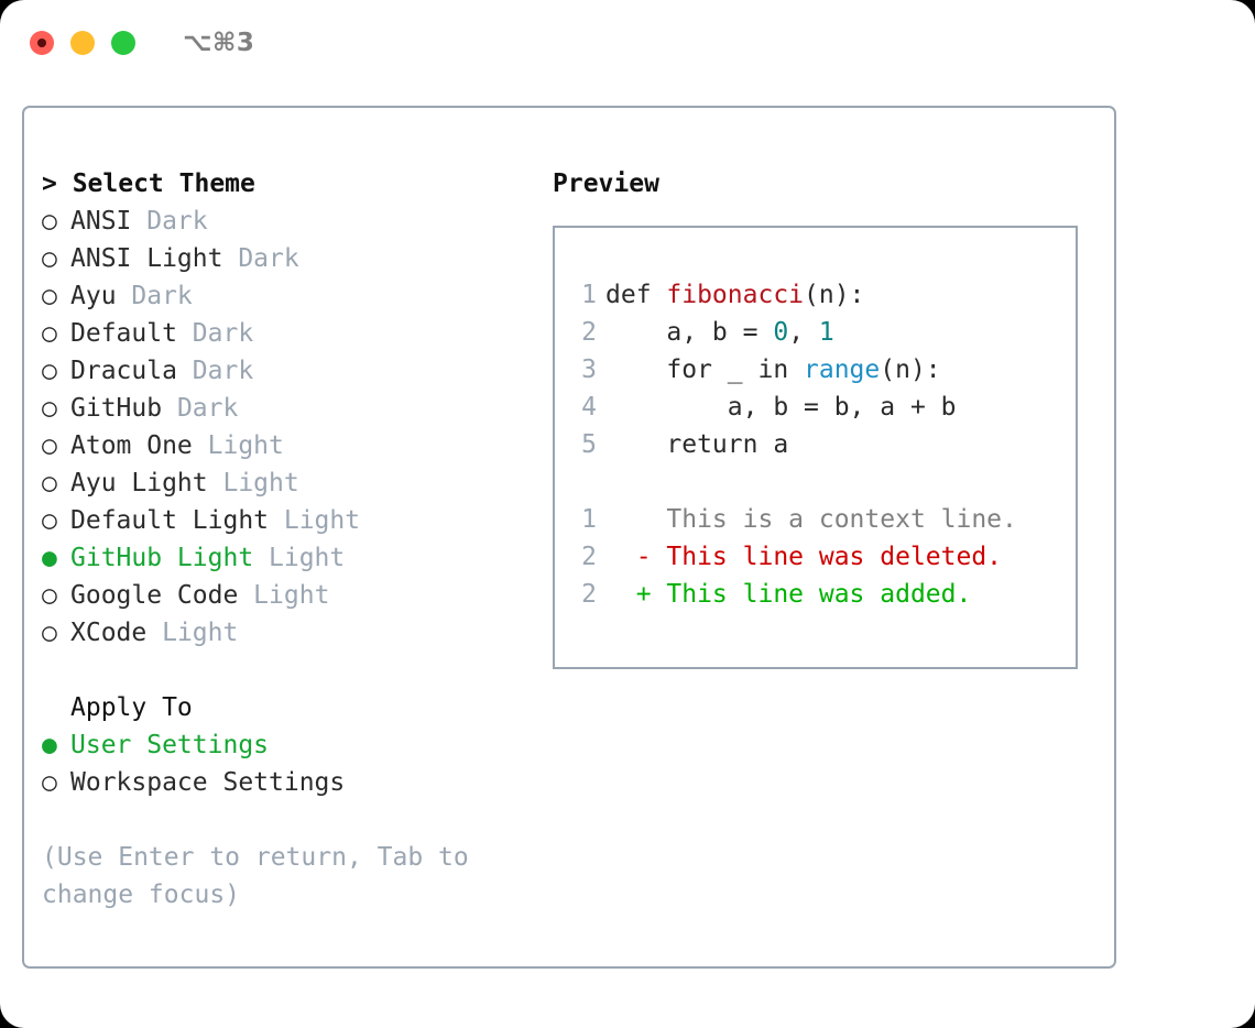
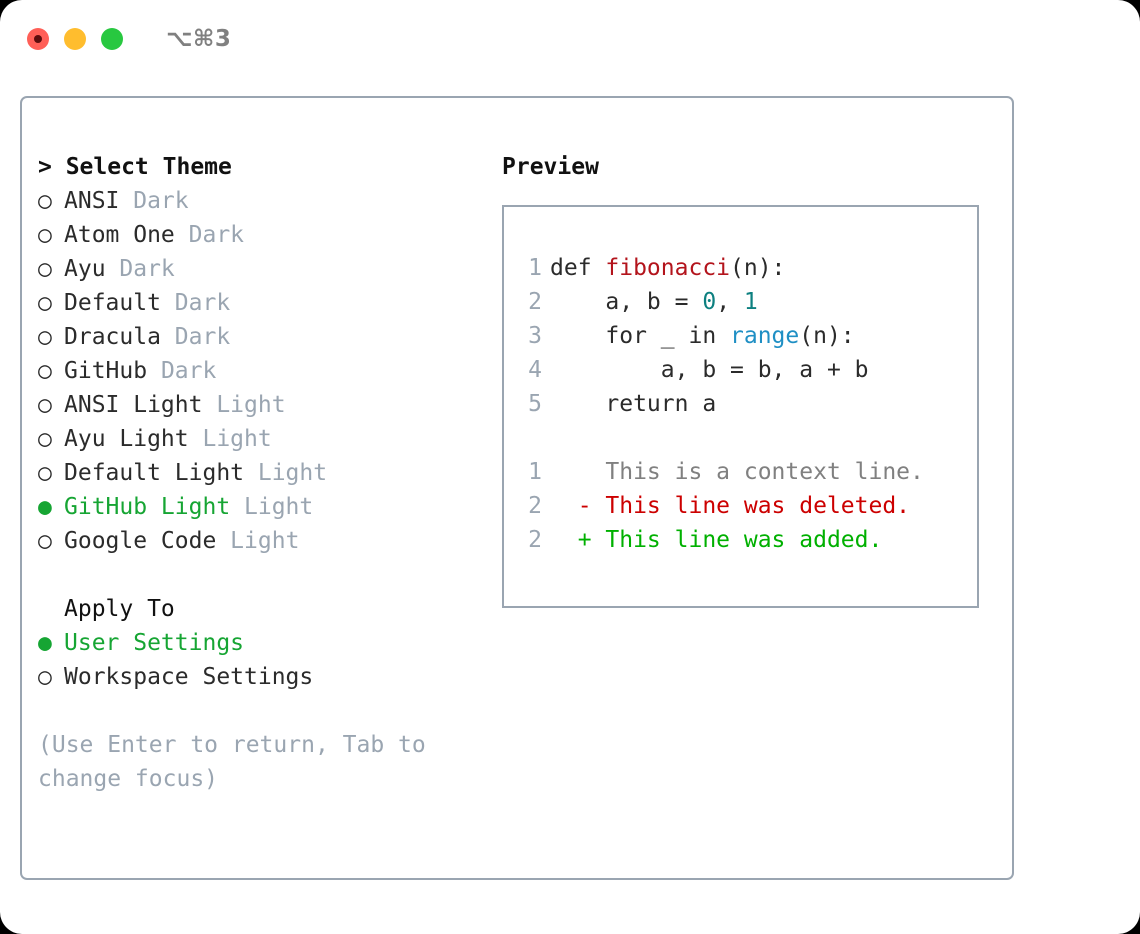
  ⌥⌘3
  > Select Theme
  ○ ANSI Dark
- ○ ANSI Light Dark
+ ○ Atom One Dark
  ○ Ayu Dark
  ○ Default Dark
  ○ Dracula Dark
  ○ GitHub Dark
- ○ Atom One Light
+ ○ ANSI Light Light
  ○ Ayu Light Light
  ○ Default Light Light
  ● GitHub Light Light
  ○ Google Code Light
- ○ XCode Light
  Apply To
  ● User Settings
  ○ Workspace Settings
  (Use Enter to return, Tab to change focus)
  Preview
  1 def fibonacci(n):
  2 a, b = 0, 1
  3 for _ in range(n):
  4 a, b = b, a + b
  5 return a
  1 This is a context line.
  2 - This line was deleted.
  2 + This line was added.
